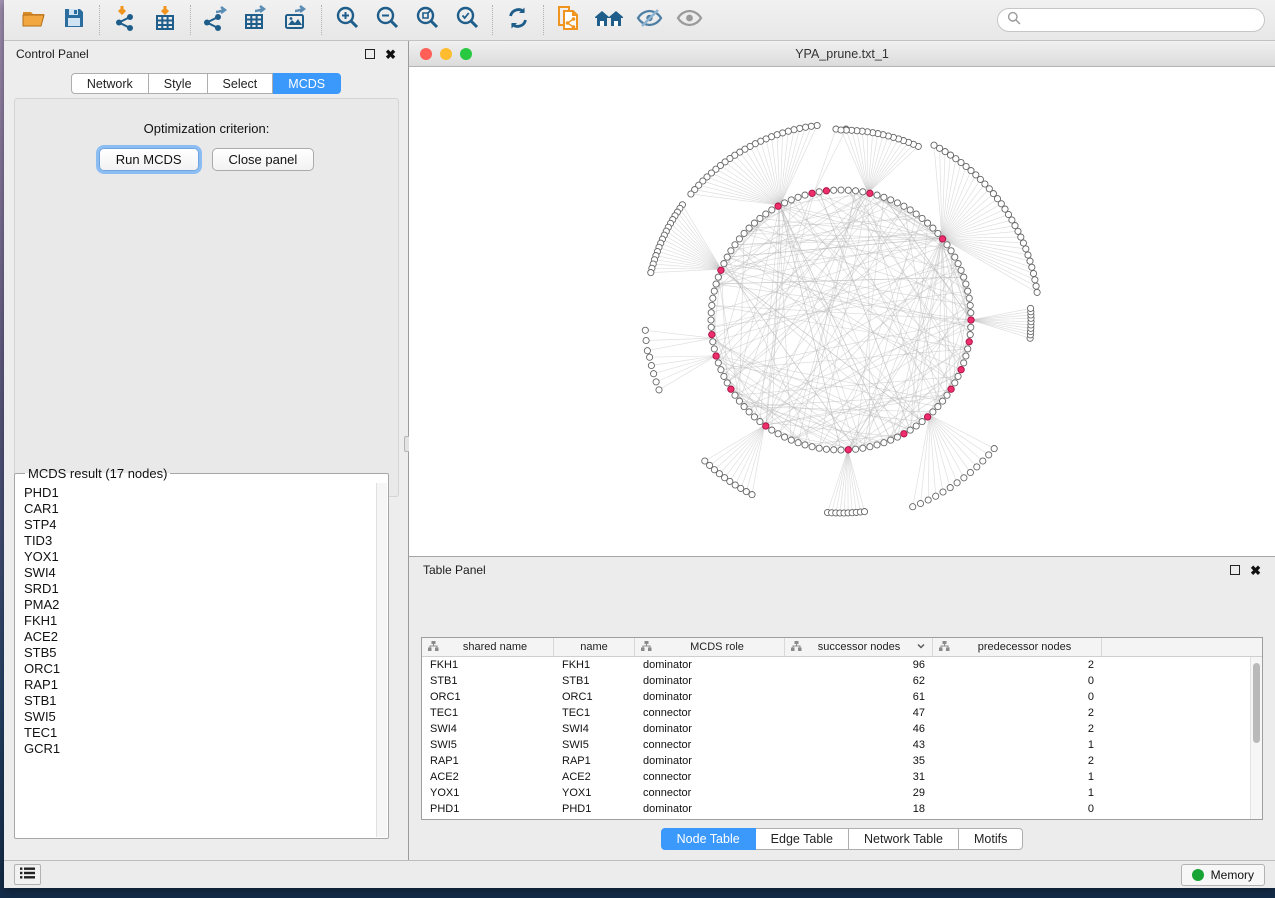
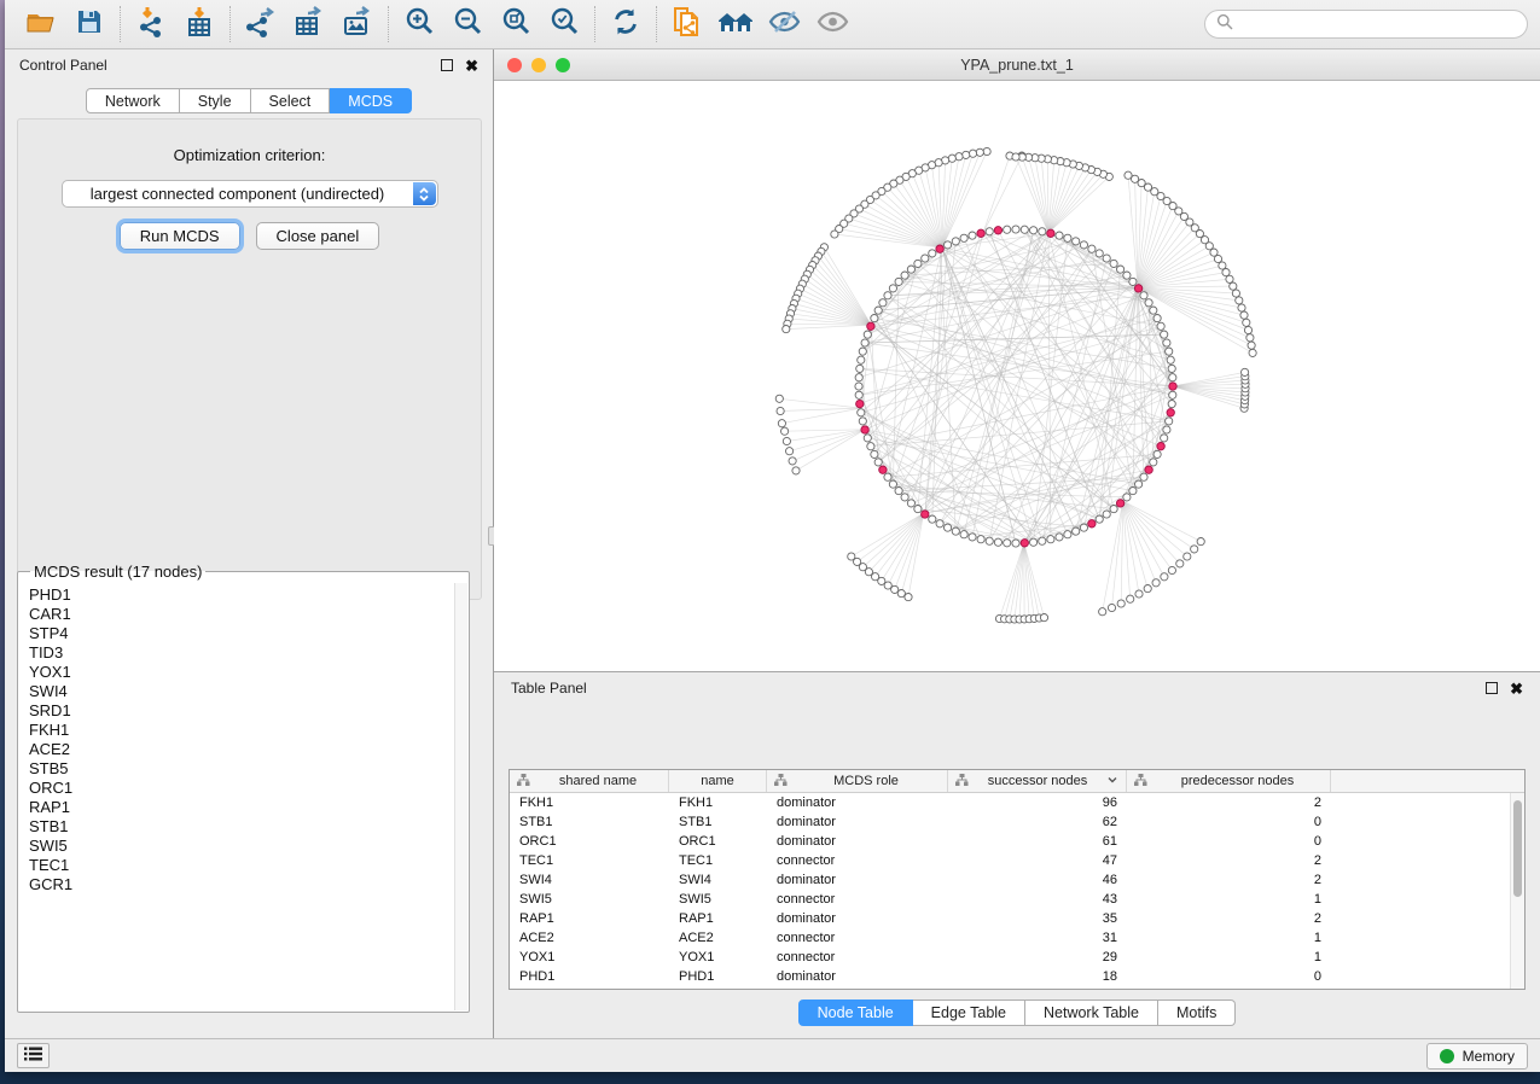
  Control Panel
  ✖
  Network
  Style
  Select
  MCDS
  Optimization criterion:
+ largest connected component (undirected)
  Run MCDS
  Close panel
  MCDS result (17 nodes)
  PHD1
  CAR1
  STP4
  TID3
  YOX1
  SWI4
  SRD1
- PMA2
  FKH1
  ACE2
  STB5
  ORC1
  RAP1
  STB1
  SWI5
  TEC1
  GCR1
  YPA_prune.txt_1
  Table Panel
  ✖
  shared name
  name
  MCDS role
  successor nodes
  predecessor nodes
  FKH1
  FKH1
  dominator
  96
  2
  STB1
  STB1
  dominator
  62
  0
  ORC1
  ORC1
  dominator
  61
  0
  TEC1
  TEC1
  connector
  47
  2
  SWI4
  SWI4
  dominator
  46
  2
  SWI5
  SWI5
  connector
  43
  1
  RAP1
  RAP1
  dominator
  35
  2
  ACE2
  ACE2
  connector
  31
  1
  YOX1
  YOX1
  connector
  29
  1
  PHD1
  PHD1
  dominator
  18
  0
  Node Table
  Edge Table
  Network Table
  Motifs
  Memory
